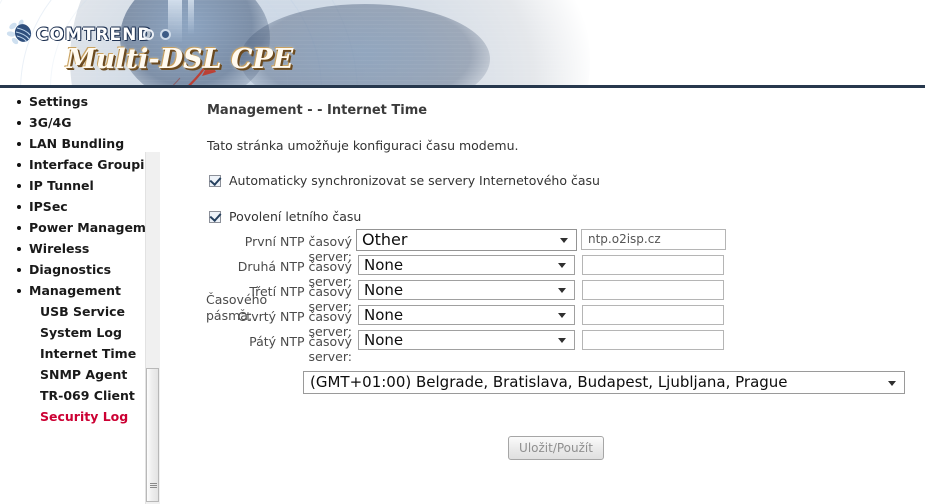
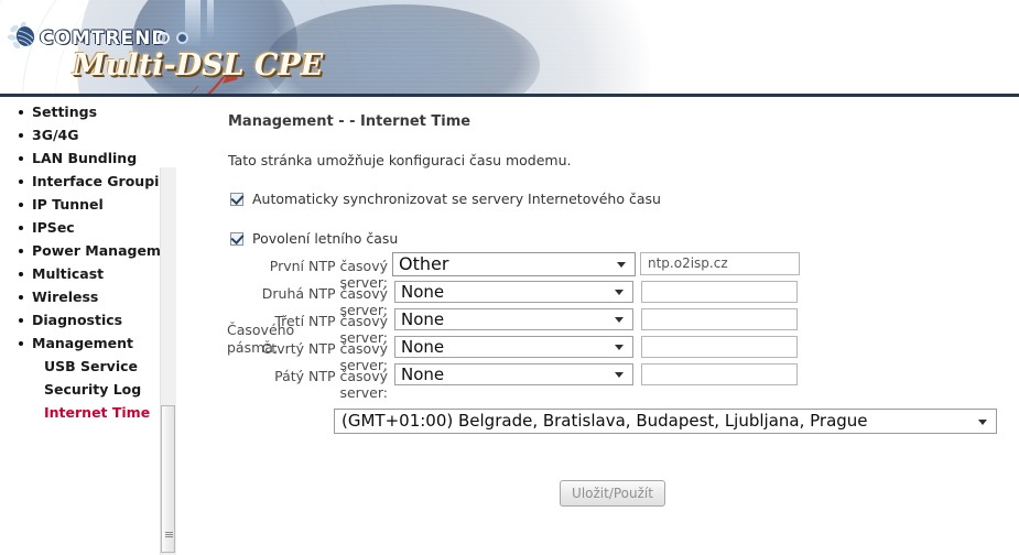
  COMTREND
  Multi-DSL CPE
  Settings
  3G/4G
  LAN Bundling
  Interface Groupi
  IP Tunnel
  IPSec
  Power Managem
+ Multicast
  Wireless
  Diagnostics
  Management
  USB Service
- System Log
- Internet Time
+ Security Log
- SNMP Agent
- TR-069 Client
- Security Log
+ Internet Time
  Management - - Internet Time
  Tato stránka umožňuje konfiguraci času modemu.
  Automaticky synchronizovat se servery Internetového času
  Povolení letního času
  První NTP časový server:
  Other
  ntp.o2isp.cz
  Druhá NTP časový server:
  None
  Třetí NTP časový server:
  None
  Čtvrtý NTP časový server:
  None
  Pátý NTP časový server:
  None
  Časového
  pásma:
  (GMT+01:00) Belgrade, Bratislava, Budapest, Ljubljana, Prague
  Uložit/Použít
